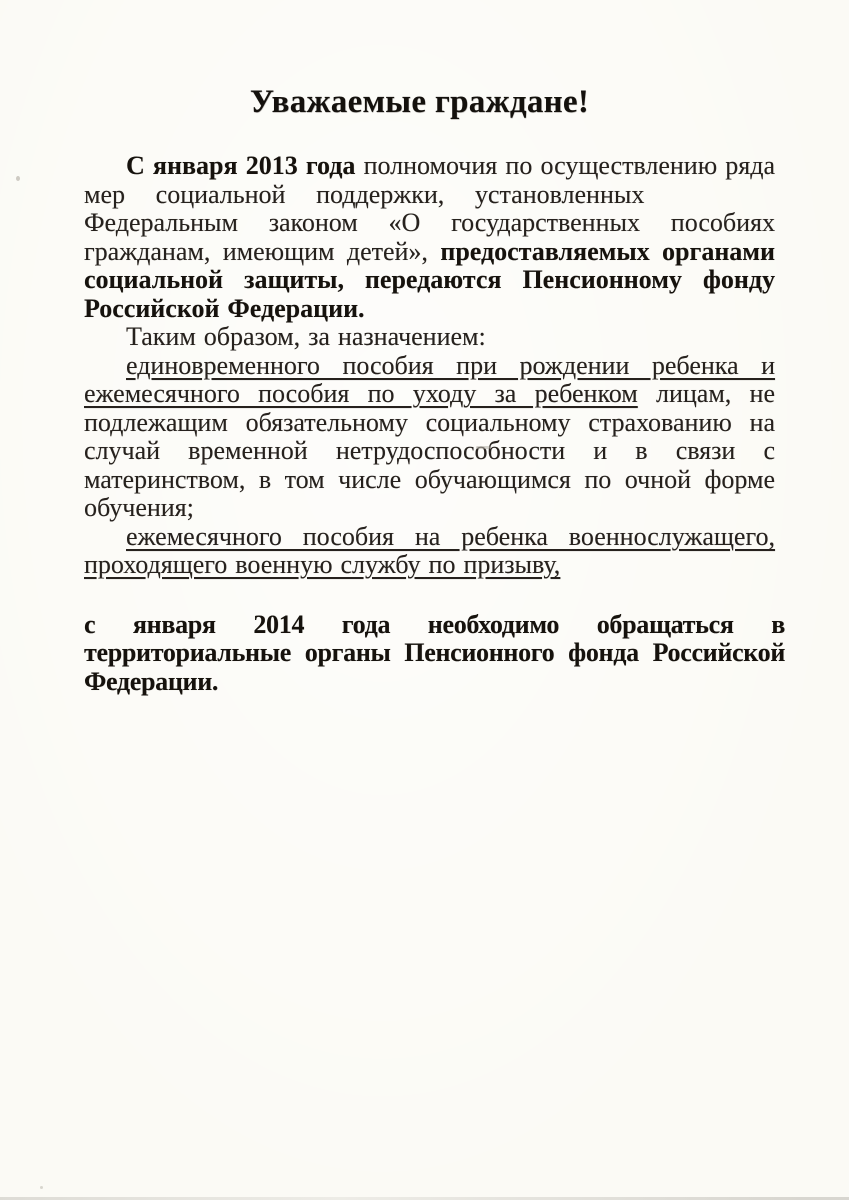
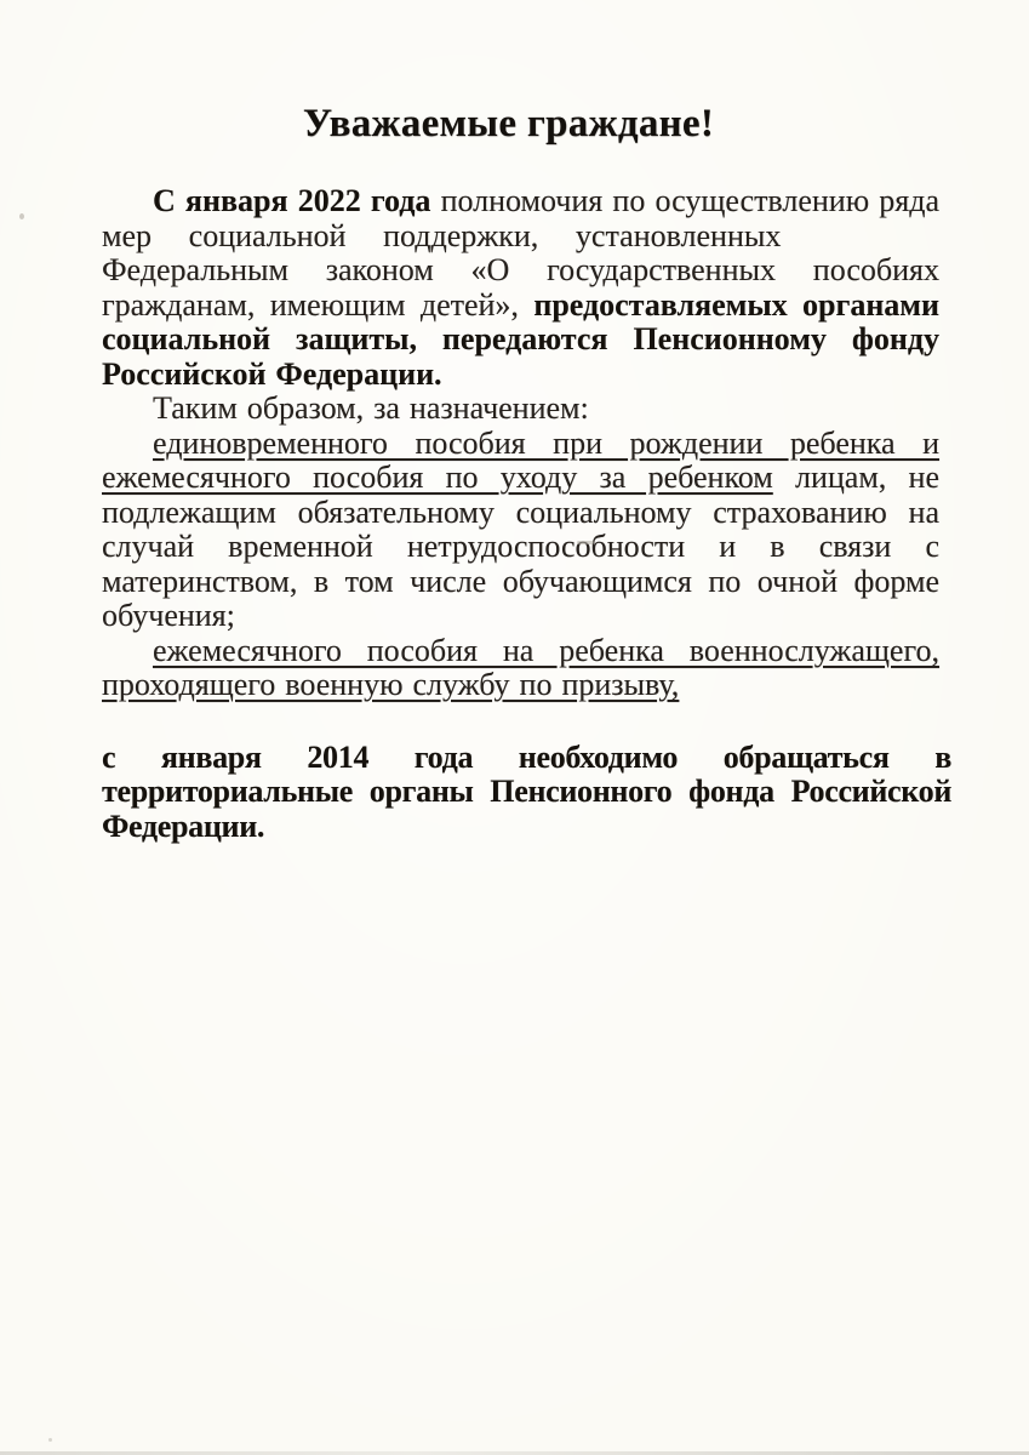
  Уважаемые граждане!
- С января 2013 года полномочия по осуществлению ряда мер социальной поддержки, установленных Федеральным законом «О государственных пособиях гражданам, имеющим детей», предоставляемых органами социальной защиты, передаются Пенсионному фонду Российской Федерации.
+ С января 2022 года полномочия по осуществлению ряда мер социальной поддержки, установленных Федеральным законом «О государственных пособиях гражданам, имеющим детей», предоставляемых органами социальной защиты, передаются Пенсионному фонду Российской Федерации.
  Таким образом, за назначением:
  единовременного пособия при рождении ребенка и ежемесячного пособия по уходу за ребенком лицам, не подлежащим обязательному социальному страхованию на случай временной нетрудоспособности и в связи с материнством, в том числе обучающимся по очной форме обучения;
  ежемесячного пособия на ребенка военнослужащего, проходящего военную службу по призыву,
  с января 2014 года необходимо обращаться в территориальные органы Пенсионного фонда Российской Федерации.
